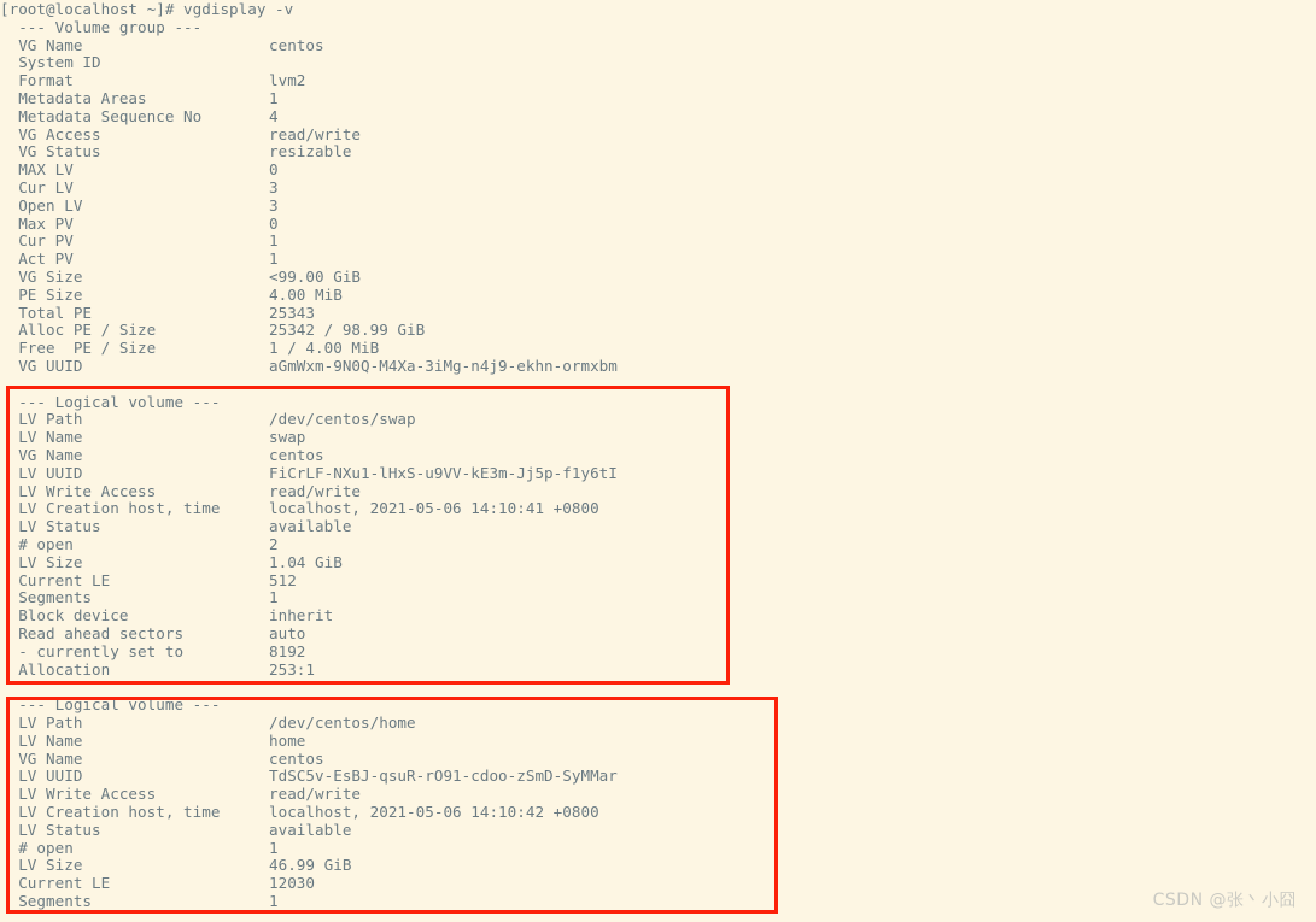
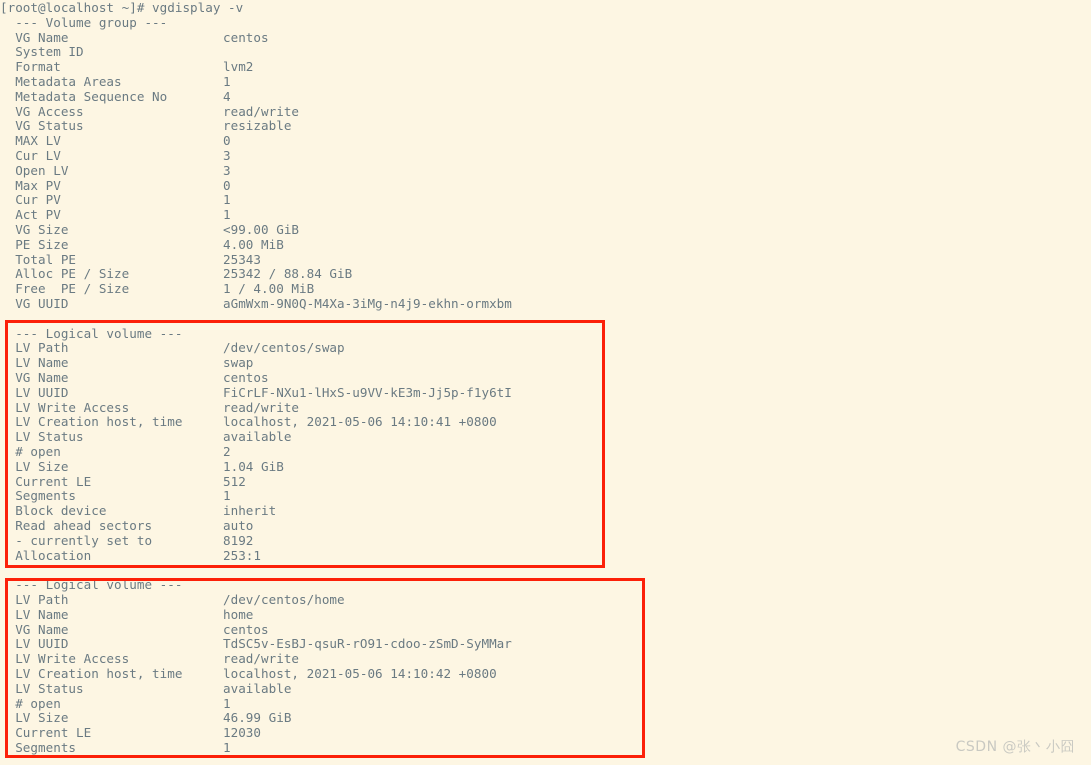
  [root@localhost ~]# vgdisplay -v
  --- Volume group ---
  VG Name centos
  System ID
  Format lvm2
  Metadata Areas 1
  Metadata Sequence No 4
  VG Access read/write
  VG Status resizable
  MAX LV 0
  Cur LV 3
  Open LV 3
  Max PV 0
  Cur PV 1
  Act PV 1
  VG Size <99.00 GiB
  PE Size 4.00 MiB
  Total PE 25343
- Alloc PE / Size 25342 / 98.99 GiB
+ Alloc PE / Size 25342 / 88.84 GiB
  Free PE / Size 1 / 4.00 MiB
  VG UUID aGmWxm-9N0Q-M4Xa-3iMg-n4j9-ekhn-ormxbm
  --- Logical volume ---
  LV Path /dev/centos/swap
  LV Name swap
  VG Name centos
  LV UUID FiCrLF-NXu1-lHxS-u9VV-kE3m-Jj5p-f1y6tI
  LV Write Access read/write
  LV Creation host, time localhost, 2021-05-06 14:10:41 +0800
  LV Status available
  # open 2
  LV Size 1.04 GiB
  Current LE 512
  Segments 1
  Block device inherit
  Read ahead sectors auto
  - currently set to 8192
  Allocation 253:1
  --- Logical volume ---
  LV Path /dev/centos/home
  LV Name home
  VG Name centos
  LV UUID TdSC5v-EsBJ-qsuR-rO91-cdoo-zSmD-SyMMar
  LV Write Access read/write
  LV Creation host, time localhost, 2021-05-06 14:10:42 +0800
  LV Status available
  # open 1
  LV Size 46.99 GiB
  Current LE 12030
  Segments 1
  CSDN @张丶小囧
